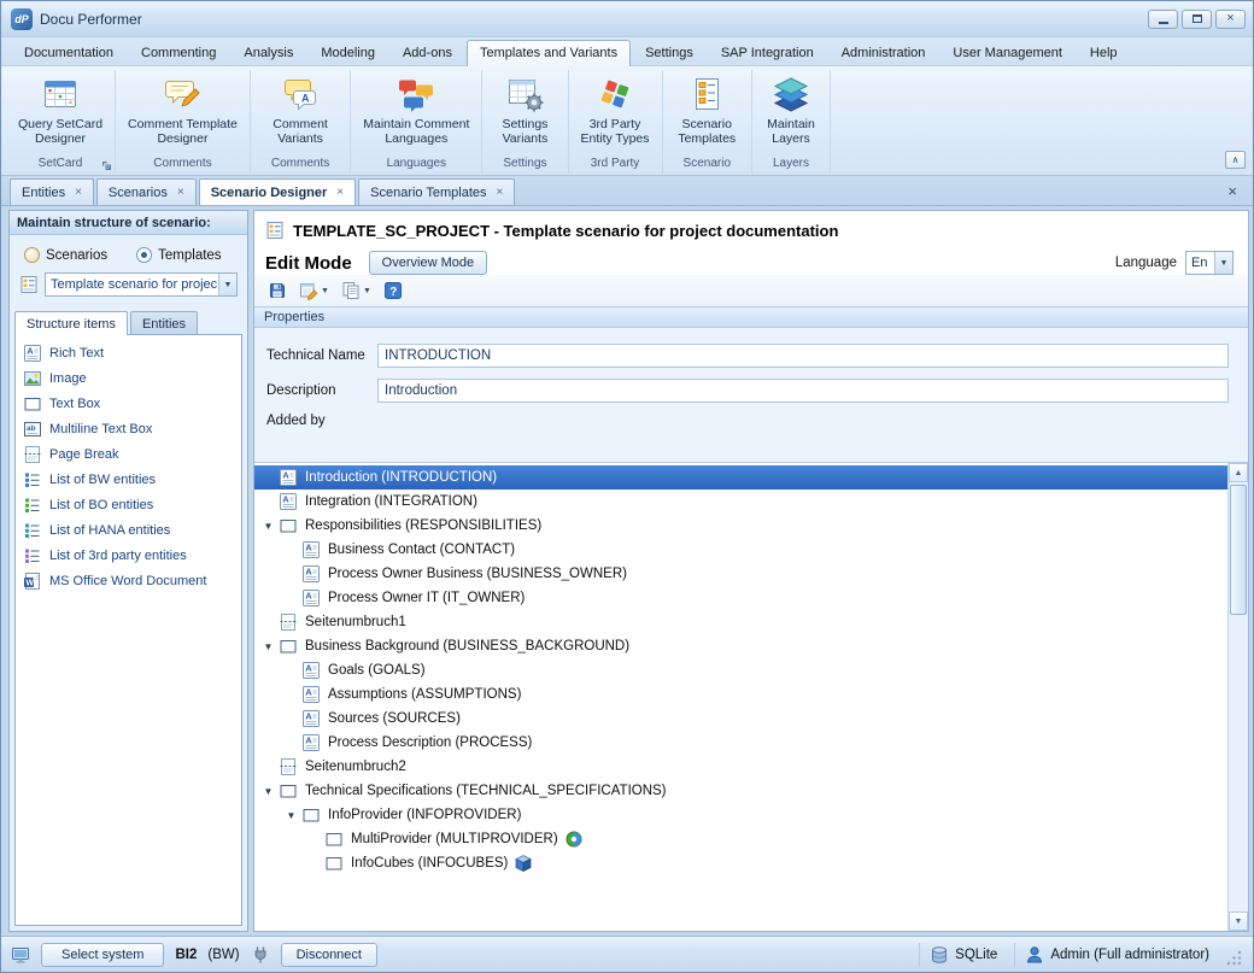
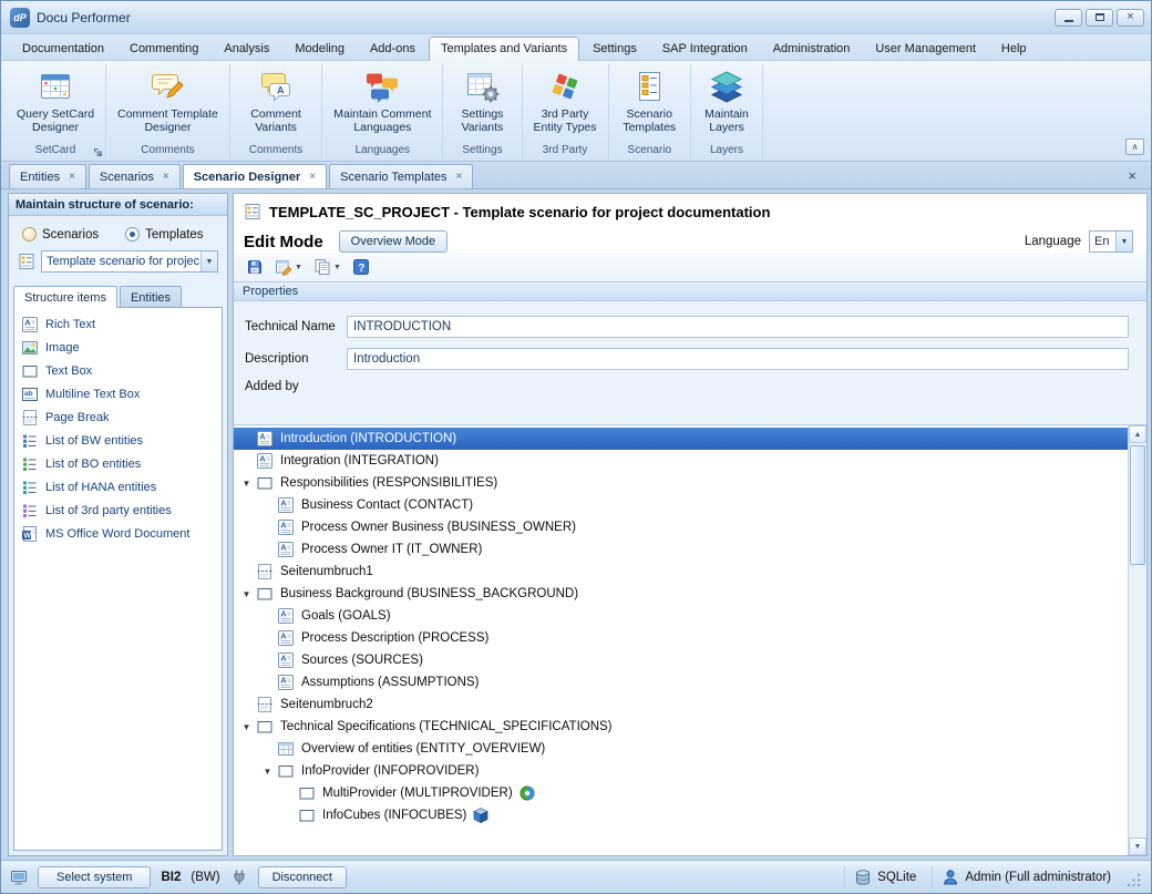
  dP
  Docu Performer
  ×
  Documentation
  Commenting
  Analysis
  Modeling
  Add-ons
  Templates and Variants
  Settings
  SAP Integration
  Administration
  User Management
  Help
  Query SetCard
  Designer
  SetCard
  Comment Template
  Designer
  Comments
  A
  Comment
  Variants
  Comments
  Maintain Comment
  Languages
  Languages
  Settings
  Variants
  Settings
  3rd Party
  Entity Types
  3rd Party
  Scenario
  Templates
  Scenario
  Maintain
  Layers
  Layers
  ∧
  Entities
  ×
  Scenarios
  ×
  Scenario Designer
  ×
  Scenario Templates
  ×
  ×
  Maintain structure of scenario:
  Scenarios
  Templates
  Template scenario for projec
  Structure items
  Entities
  A
  Rich Text
  Image
  Text Box
  Multiline Text Box
  Page Break
  List of BW entities
  List of BO entities
  List of HANA entities
  List of 3rd party entities
  MS Office Word Document
  TEMPLATE_SC_PROJECT - Template scenario for project documentation
  Edit Mode
  Overview Mode
  Language
  En
  ?
  Properties
  Technical Name
  INTRODUCTION
  Description
  Introduction
  Added by
  A
  Introduction (INTRODUCTION)
  A
  Integration (INTEGRATION)
  ▼
  Responsibilities (RESPONSIBILITIES)
  A
  Business Contact (CONTACT)
  A
  Process Owner Business (BUSINESS_OWNER)
  A
  Process Owner IT (IT_OWNER)
  Seitenumbruch1
  ▼
  Business Background (BUSINESS_BACKGROUND)
  A
  Goals (GOALS)
  A
- Assumptions (ASSUMPTIONS)
+ Process Description (PROCESS)
  A
  Sources (SOURCES)
  A
- Process Description (PROCESS)
+ Assumptions (ASSUMPTIONS)
  Seitenumbruch2
  ▼
  Technical Specifications (TECHNICAL_SPECIFICATIONS)
+ Overview of entities (ENTITY_OVERVIEW)
  ▼
  InfoProvider (INFOPROVIDER)
  MultiProvider (MULTIPROVIDER)
  InfoCubes (INFOCUBES)
  Select system
  BI2
  (BW)
  Disconnect
  SQLite
  Admin (Full administrator)
